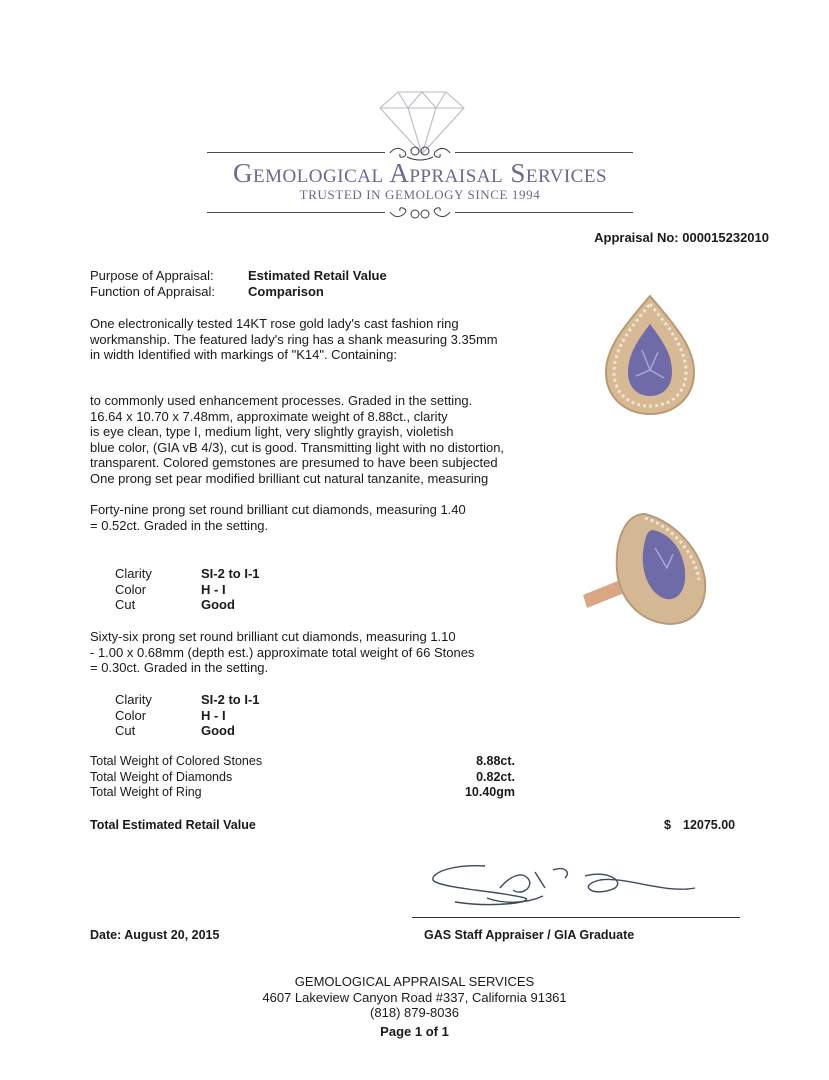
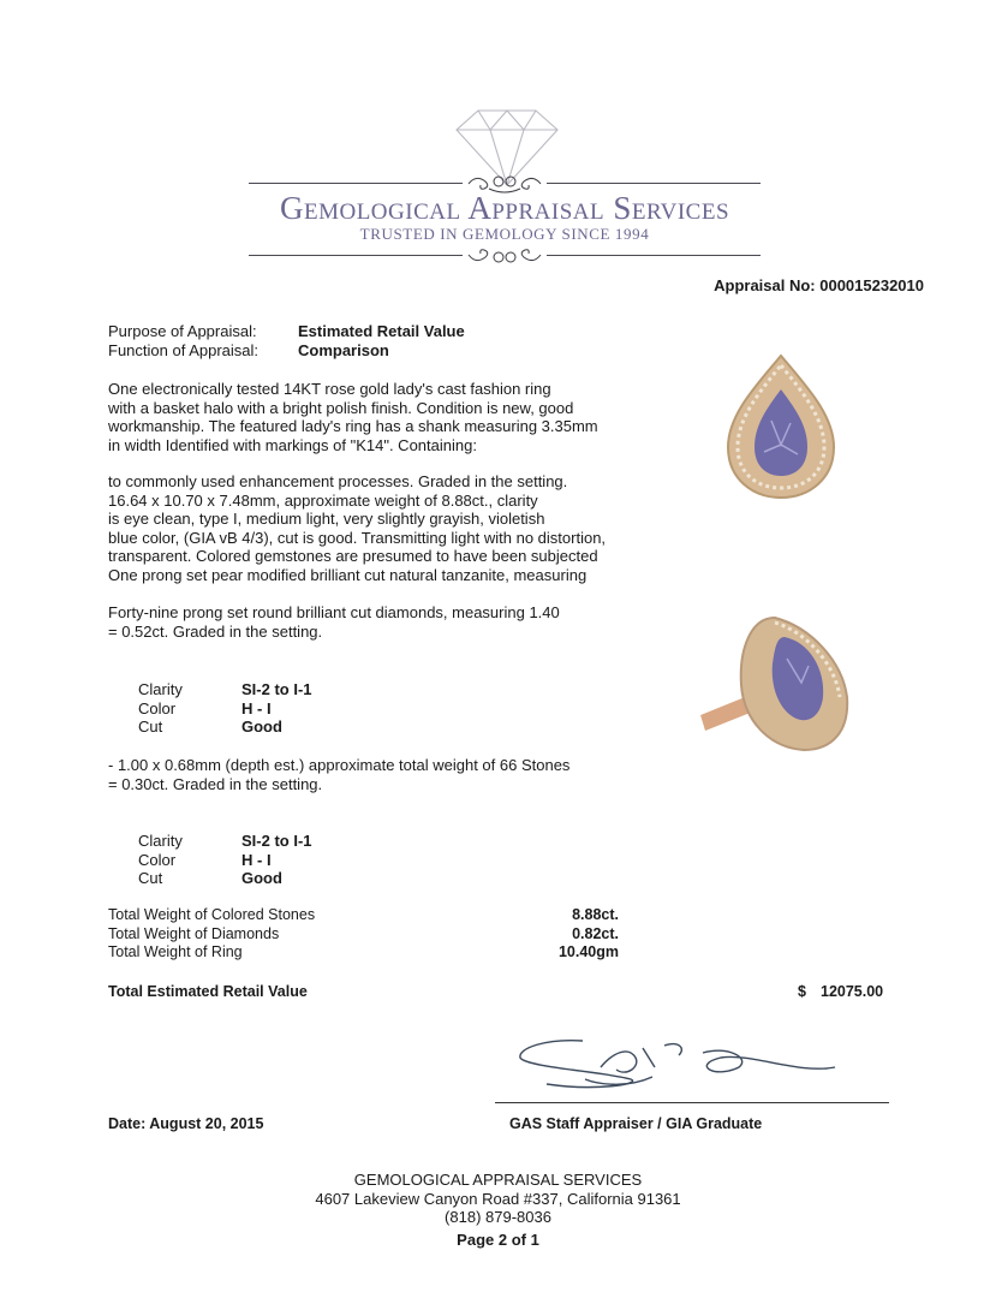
  Gemological Appraisal Services
  TRUSTED IN GEMOLOGY SINCE 1994
  Appraisal No: 000015232010
  Purpose of Appraisal:
  Estimated Retail Value
  Function of Appraisal:
  Comparison
  One electronically tested 14KT rose gold lady's cast fashion ring
+ with a basket halo with a bright polish finish. Condition is new, good
  workmanship. The featured lady's ring has a shank measuring 3.35mm
  in width Identified with markings of "K14". Containing:
  to commonly used enhancement processes. Graded in the setting.
  16.64 x 10.70 x 7.48mm, approximate weight of 8.88ct., clarity
  is eye clean, type I, medium light, very slightly grayish, violetish
  blue color, (GIA vB 4/3), cut is good. Transmitting light with no distortion,
  transparent. Colored gemstones are presumed to have been subjected
  One prong set pear modified brilliant cut natural tanzanite, measuring
  Forty-nine prong set round brilliant cut diamonds, measuring 1.40
  = 0.52ct. Graded in the setting.
  Clarity
  SI-2 to I-1
  Color
  H - I
  Cut
  Good
- Sixty-six prong set round brilliant cut diamonds, measuring 1.10
  - 1.00 x 0.68mm (depth est.) approximate total weight of 66 Stones
  = 0.30ct. Graded in the setting.
  Clarity
  SI-2 to I-1
  Color
  H - I
  Cut
  Good
  Total Weight of Colored Stones
  Total Weight of Diamonds
  Total Weight of Ring
  8.88ct.
  0.82ct.
  10.40gm
  Total Estimated Retail Value
  $
  12075.00
  Date: August 20, 2015
  GAS Staff Appraiser / GIA Graduate
  GEMOLOGICAL APPRAISAL SERVICES
  4607 Lakeview Canyon Road #337, California 91361
  (818) 879-8036
- Page 1 of 1
+ Page 2 of 1
